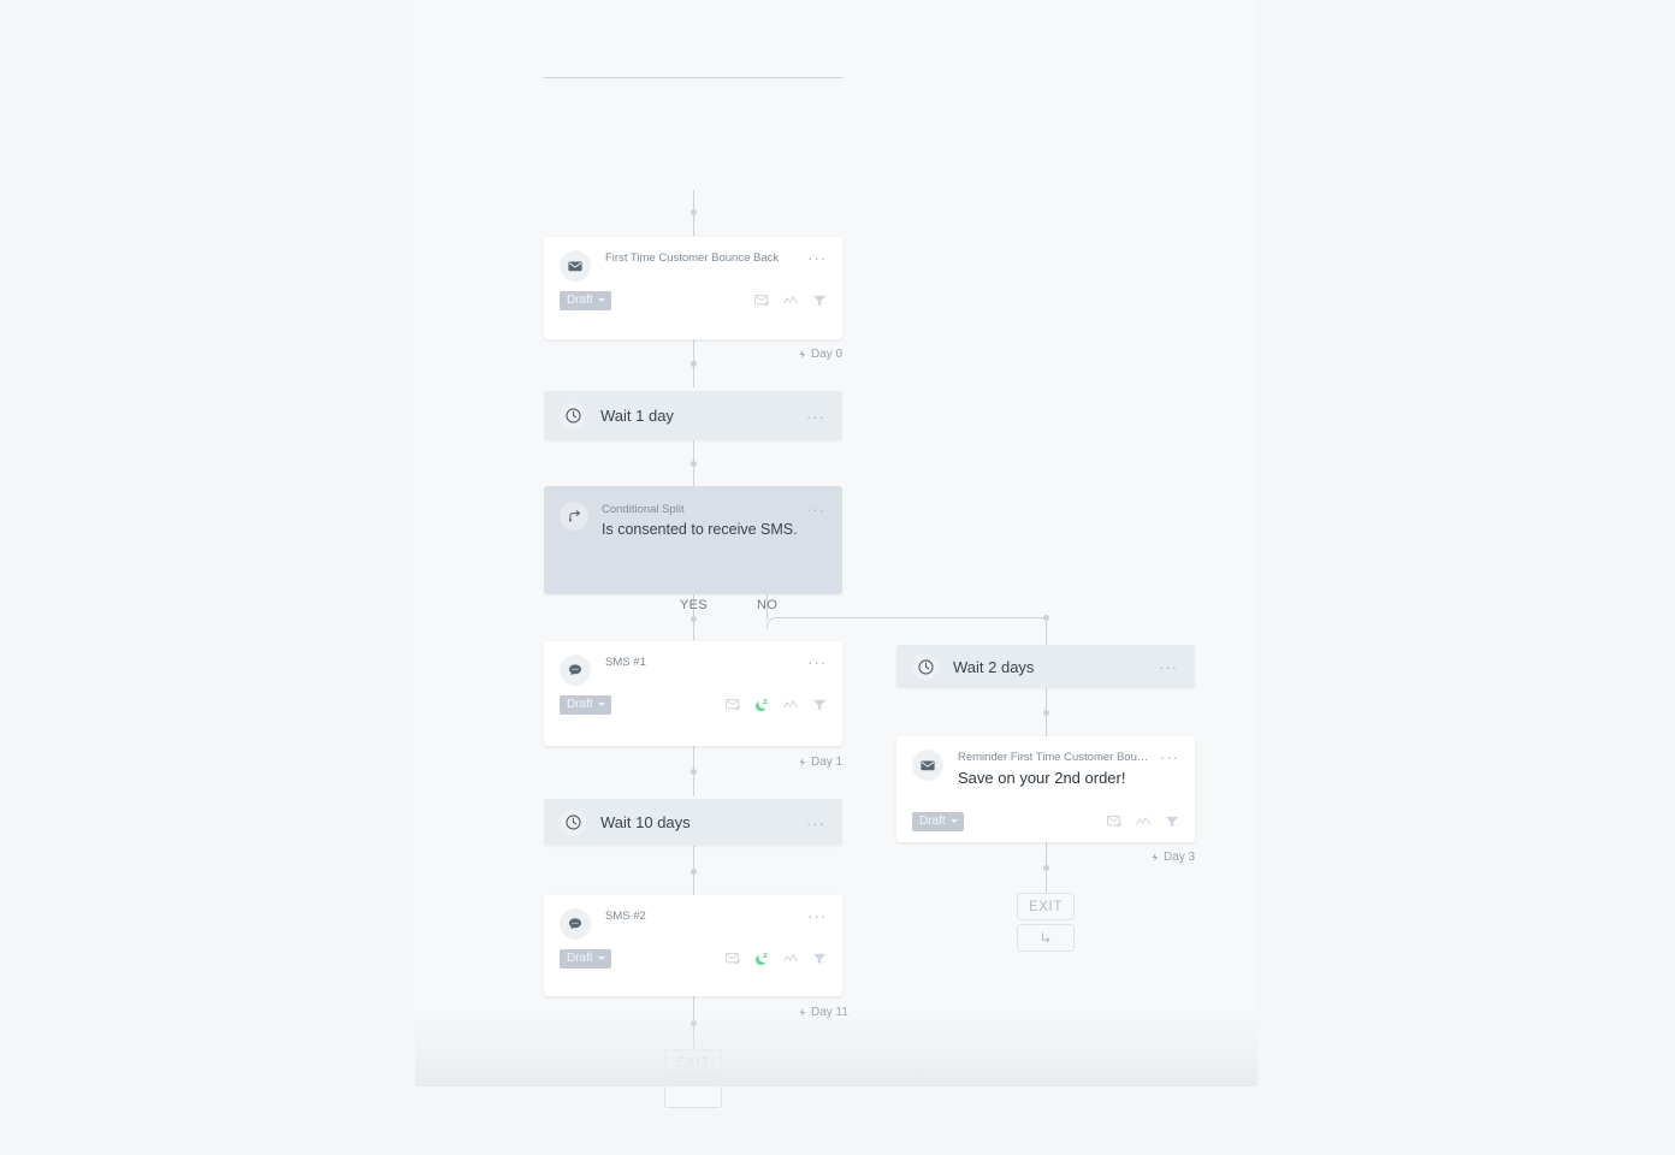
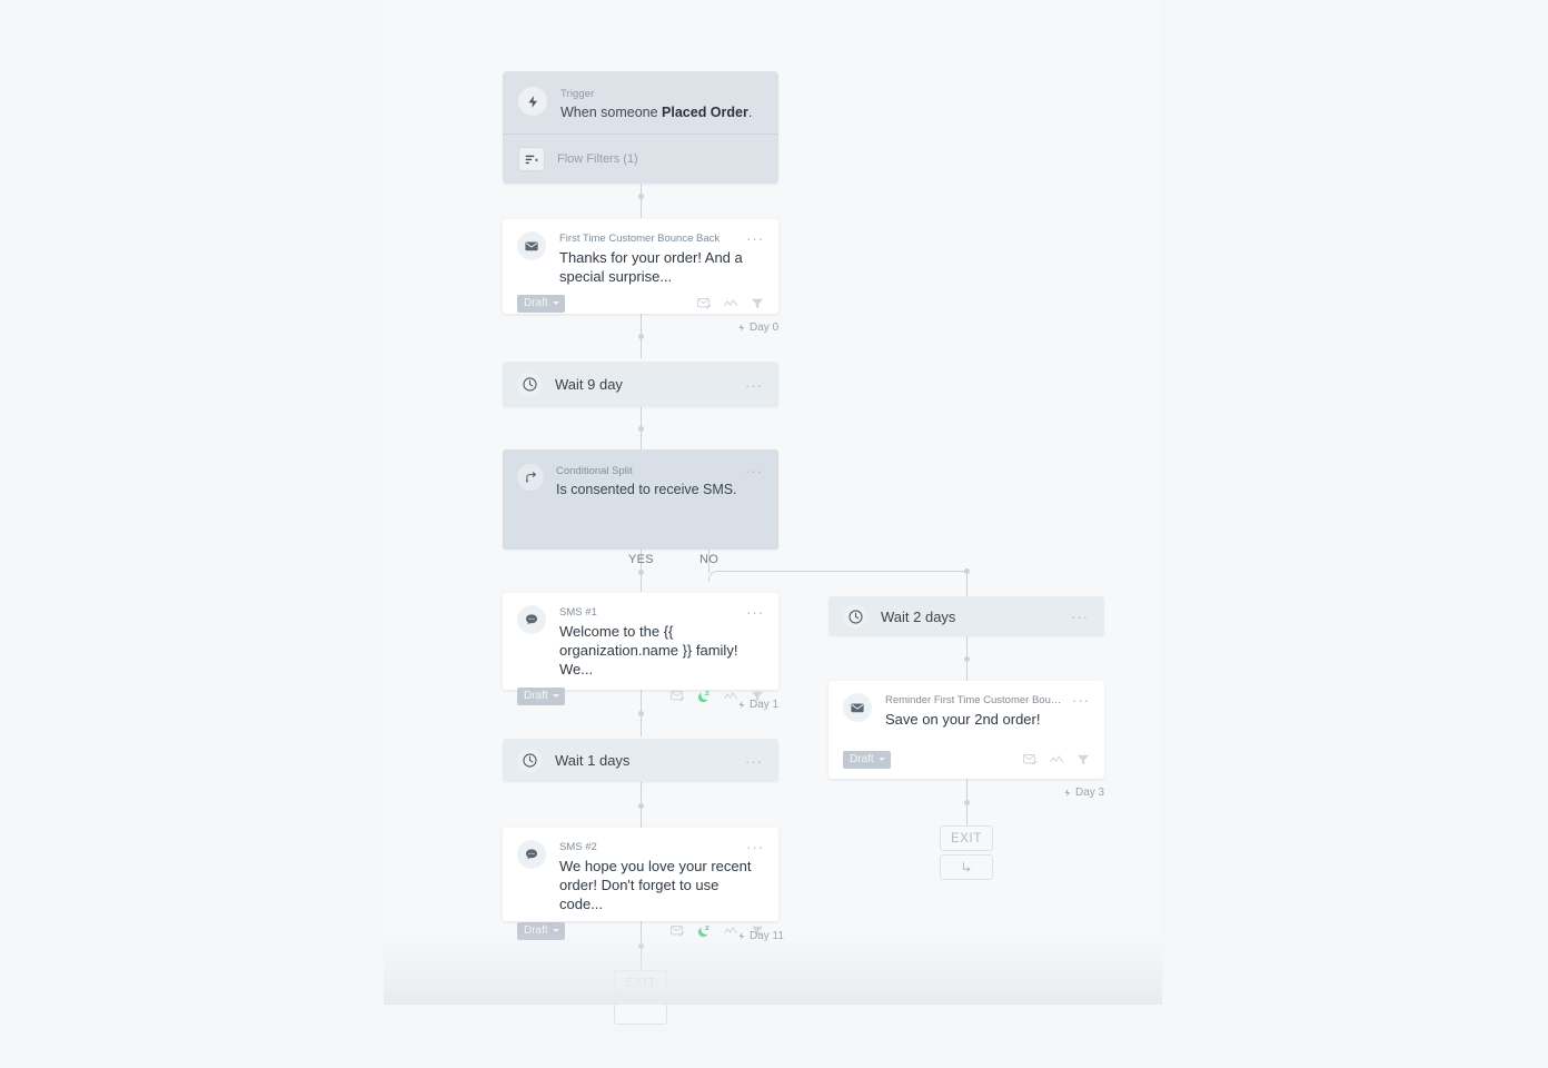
+ Trigger
+ When someone Placed Order.
+ Flow Filters (1)
  First Time Customer Bounce Back
  ···
+ Thanks for your order! And a special surprise...
  Draft
  Day 0
- Wait 1 day
+ Wait 9 day
  ···
  Conditional Split
  ···
  Is consented to receive SMS.
  YES
  NO
  SMS #1
  ···
+ Welcome to the {{ organization.name }} family! We...
  Draft
  Day 1
- Wait 10 days
+ Wait 1 days
  ···
  SMS #2
  ···
+ We hope you love your recent order! Don't forget to use code...
  Draft
  Wait 2 days
  ···
  Reminder First Time Customer Bounce
  ···
  Save on your 2nd order!
  Draft
  Day 3
  EXIT
